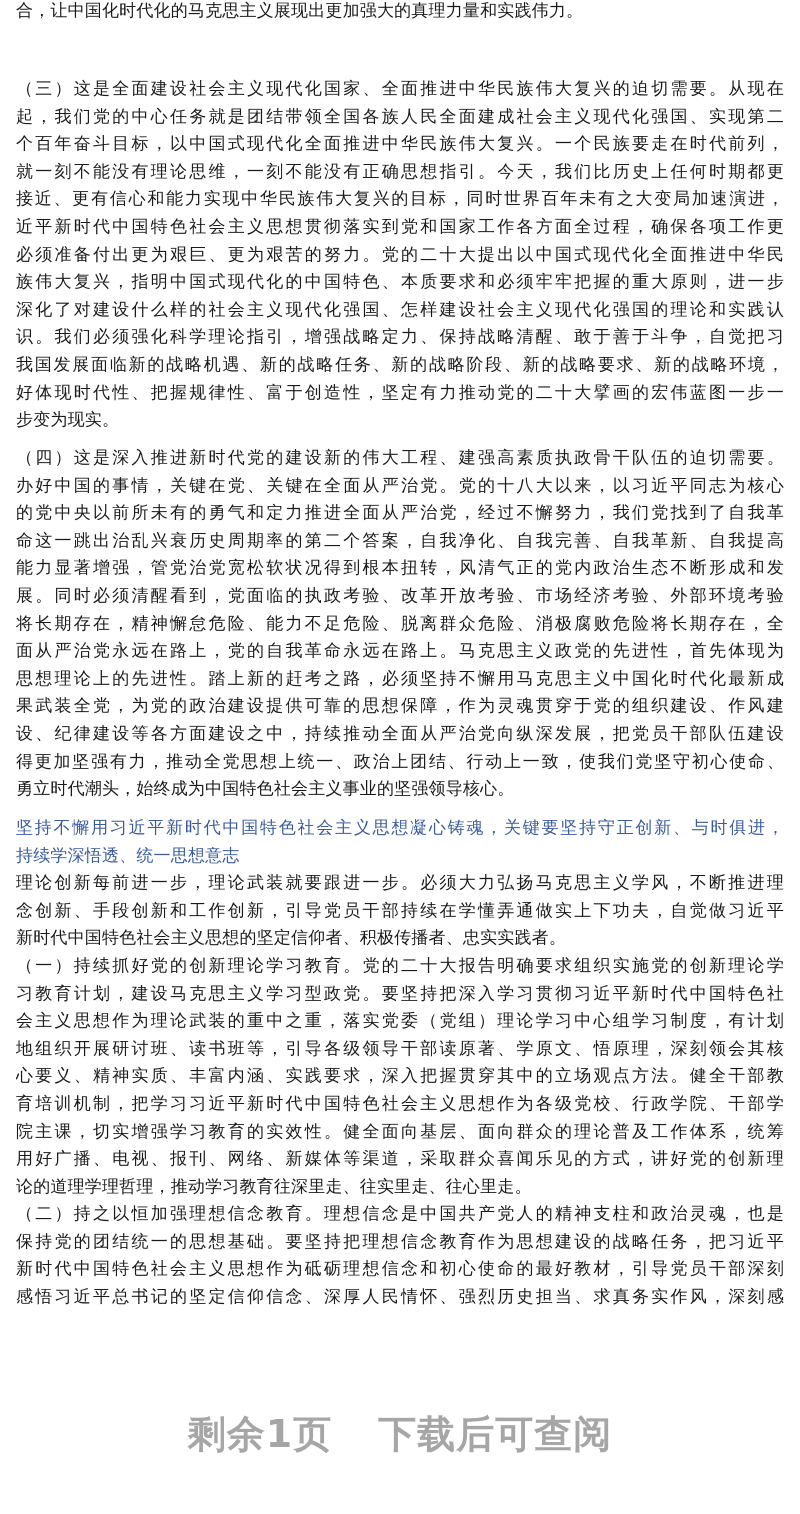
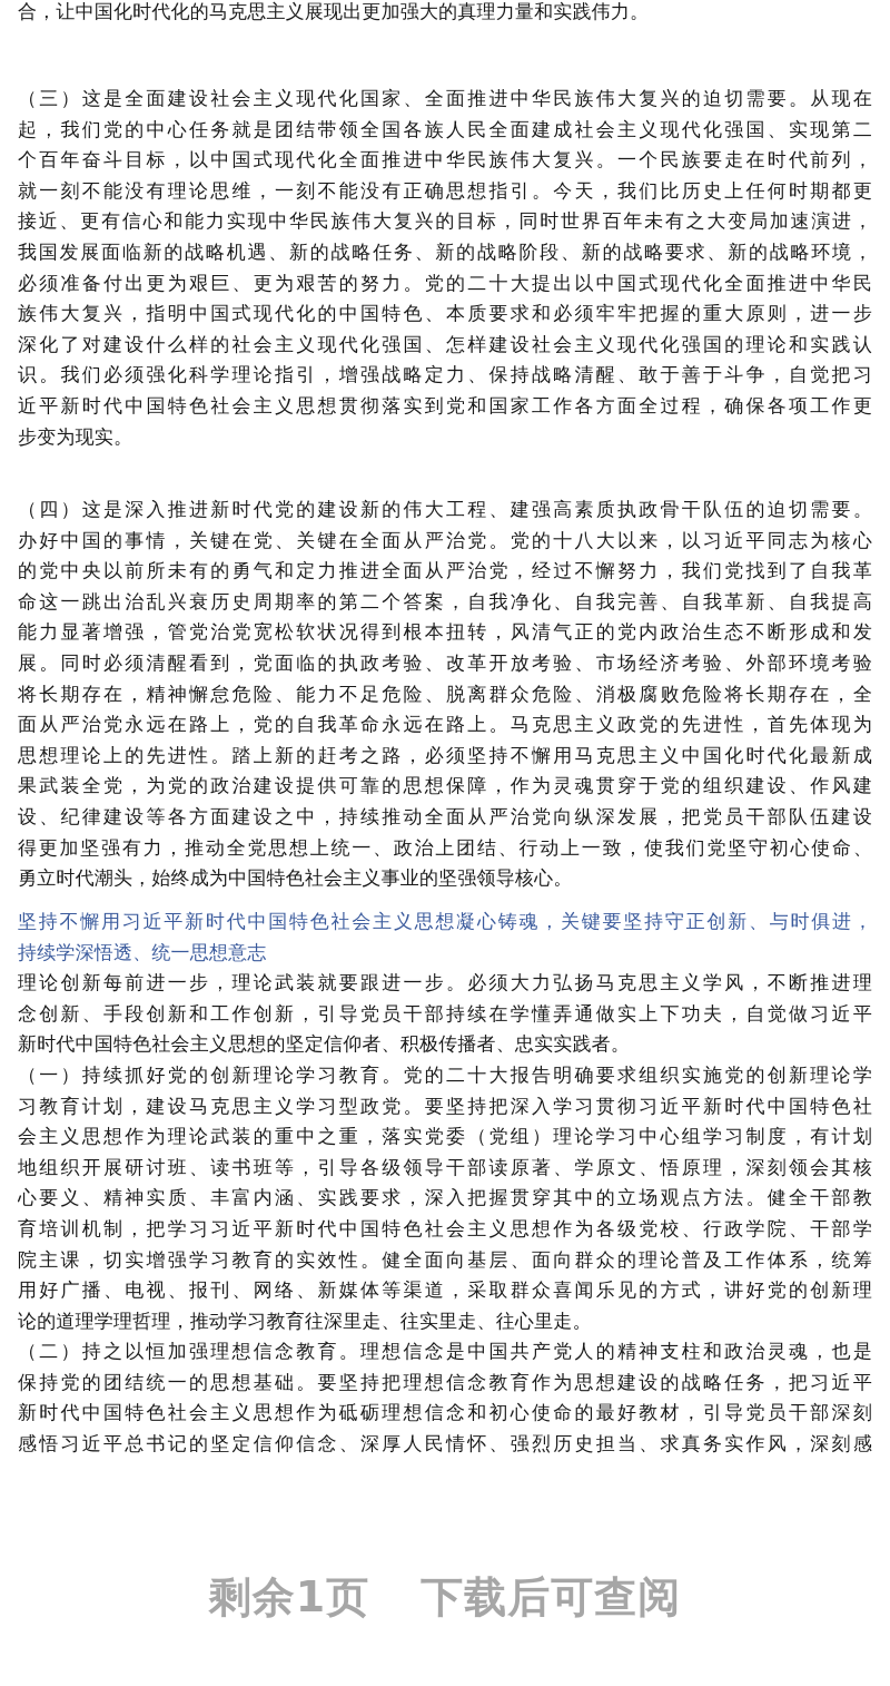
  合，让中国化时代化的马克思主义展现出更加强大的真理力量和实践伟力。
  （三）这是全面建设社会主义现代化国家、全面推进中华民族伟大复兴的迫切需要。从现在
  起，我们党的中心任务就是团结带领全国各族人民全面建成社会主义现代化强国、实现第二
  个百年奋斗目标，以中国式现代化全面推进中华民族伟大复兴。一个民族要走在时代前列，
  就一刻不能没有理论思维，一刻不能没有正确思想指引。今天，我们比历史上任何时期都更
  接近、更有信心和能力实现中华民族伟大复兴的目标，同时世界百年未有之大变局加速演进，
- 近平新时代中国特色社会主义思想贯彻落实到党和国家工作各方面全过程，确保各项工作更
+ 我国发展面临新的战略机遇、新的战略任务、新的战略阶段、新的战略要求、新的战略环境，
  必须准备付出更为艰巨、更为艰苦的努力。党的二十大提出以中国式现代化全面推进中华民
  族伟大复兴，指明中国式现代化的中国特色、本质要求和必须牢牢把握的重大原则，进一步
  深化了对建设什么样的社会主义现代化强国、怎样建设社会主义现代化强国的理论和实践认
  识。我们必须强化科学理论指引，增强战略定力、保持战略清醒、敢于善于斗争，自觉把习
- 我国发展面临新的战略机遇、新的战略任务、新的战略阶段、新的战略要求、新的战略环境，
+ 近平新时代中国特色社会主义思想贯彻落实到党和国家工作各方面全过程，确保各项工作更
- 好体现时代性、把握规律性、富于创造性，坚定有力推动党的二十大擘画的宏伟蓝图一步一
  步变为现实。
  （四）这是深入推进新时代党的建设新的伟大工程、建强高素质执政骨干队伍的迫切需要。
  办好中国的事情，关键在党、关键在全面从严治党。党的十八大以来，以习近平同志为核心
  的党中央以前所未有的勇气和定力推进全面从严治党，经过不懈努力，我们党找到了自我革
  命这一跳出治乱兴衰历史周期率的第二个答案，自我净化、自我完善、自我革新、自我提高
  能力显著增强，管党治党宽松软状况得到根本扭转，风清气正的党内政治生态不断形成和发
  展。同时必须清醒看到，党面临的执政考验、改革开放考验、市场经济考验、外部环境考验
  将长期存在，精神懈怠危险、能力不足危险、脱离群众危险、消极腐败危险将长期存在，全
  面从严治党永远在路上，党的自我革命永远在路上。马克思主义政党的先进性，首先体现为
  思想理论上的先进性。踏上新的赶考之路，必须坚持不懈用马克思主义中国化时代化最新成
  果武装全党，为党的政治建设提供可靠的思想保障，作为灵魂贯穿于党的组织建设、作风建
  设、纪律建设等各方面建设之中，持续推动全面从严治党向纵深发展，把党员干部队伍建设
  得更加坚强有力，推动全党思想上统一、政治上团结、行动上一致，使我们党坚守初心使命、
  勇立时代潮头，始终成为中国特色社会主义事业的坚强领导核心。
  坚持不懈用习近平新时代中国特色社会主义思想凝心铸魂，关键要坚持守正创新、与时俱进，
  持续学深悟透、统一思想意志
  理论创新每前进一步，理论武装就要跟进一步。必须大力弘扬马克思主义学风，不断推进理
  念创新、手段创新和工作创新，引导党员干部持续在学懂弄通做实上下功夫，自觉做习近平
  新时代中国特色社会主义思想的坚定信仰者、积极传播者、忠实实践者。
  （一）持续抓好党的创新理论学习教育。党的二十大报告明确要求组织实施党的创新理论学
  习教育计划，建设马克思主义学习型政党。要坚持把深入学习贯彻习近平新时代中国特色社
  会主义思想作为理论武装的重中之重，落实党委（党组）理论学习中心组学习制度，有计划
  地组织开展研讨班、读书班等，引导各级领导干部读原著、学原文、悟原理，深刻领会其核
  心要义、精神实质、丰富内涵、实践要求，深入把握贯穿其中的立场观点方法。健全干部教
  育培训机制，把学习习近平新时代中国特色社会主义思想作为各级党校、行政学院、干部学
  院主课，切实增强学习教育的实效性。健全面向基层、面向群众的理论普及工作体系，统筹
  用好广播、电视、报刊、网络、新媒体等渠道，采取群众喜闻乐见的方式，讲好党的创新理
  论的道理学理哲理，推动学习教育往深里走、往实里走、往心里走。
  （二）持之以恒加强理想信念教育。理想信念是中国共产党人的精神支柱和政治灵魂，也是
  保持党的团结统一的思想基础。要坚持把理想信念教育作为思想建设的战略任务，把习近平
  新时代中国特色社会主义思想作为砥砺理想信念和初心使命的最好教材，引导党员干部深刻
  感悟习近平总书记的坚定信仰信念、深厚人民情怀、强烈历史担当、求真务实作风，深刻感
  剩余1页 下载后可查阅
